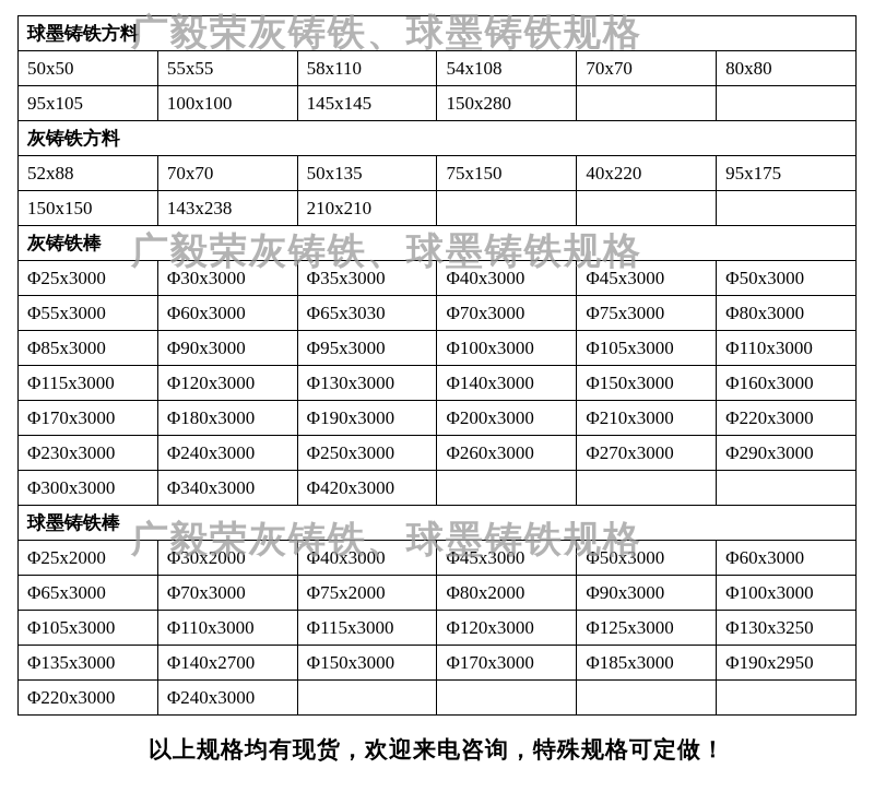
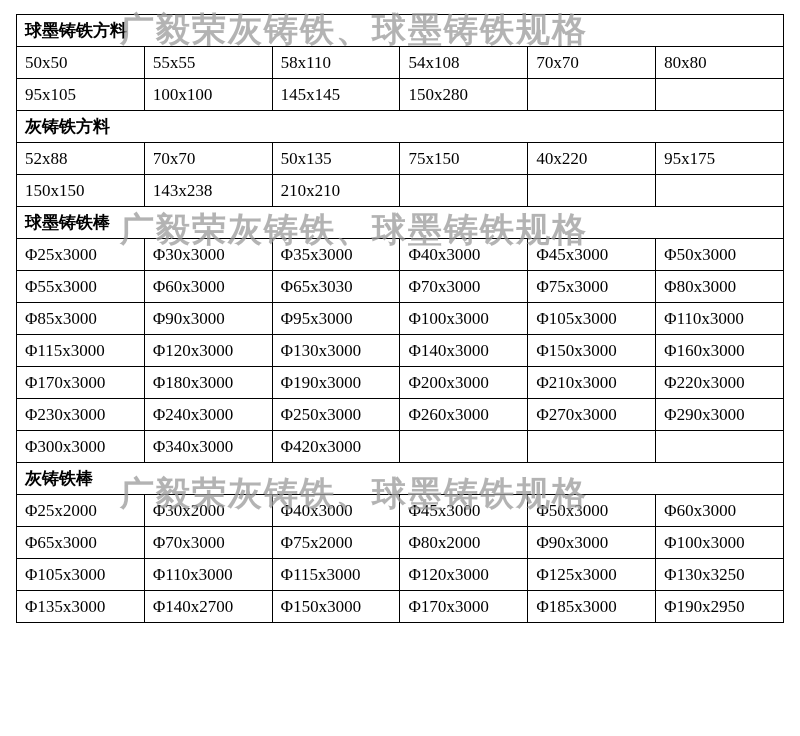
  广毅荣灰铸铁、球墨铸铁规格
  广毅荣灰铸铁、球墨铸铁规格
  广毅荣灰铸铁、球墨铸铁规格
  球墨铸铁方料
  50x50	55x55	58x110	54x108	70x70	80x80
  95x105	100x100	145x145	150x280
  灰铸铁方料
  52x88	70x70	50x135	75x150	40x220	95x175
  150x150	143x238	210x210
- 灰铸铁棒
+ 球墨铸铁棒
  Φ25x3000	Φ30x3000	Φ35x3000	Φ40x3000	Φ45x3000	Φ50x3000
  Φ55x3000	Φ60x3000	Φ65x3030	Φ70x3000	Φ75x3000	Φ80x3000
  Φ85x3000	Φ90x3000	Φ95x3000	Φ100x3000	Φ105x3000	Φ110x3000
  Φ115x3000	Φ120x3000	Φ130x3000	Φ140x3000	Φ150x3000	Φ160x3000
  Φ170x3000	Φ180x3000	Φ190x3000	Φ200x3000	Φ210x3000	Φ220x3000
  Φ230x3000	Φ240x3000	Φ250x3000	Φ260x3000	Φ270x3000	Φ290x3000
  Φ300x3000	Φ340x3000	Φ420x3000
- 球墨铸铁棒
+ 灰铸铁棒
  Φ25x2000	Φ30x2000	Φ40x3000	Φ45x3000	Φ50x3000	Φ60x3000
  Φ65x3000	Φ70x3000	Φ75x2000	Φ80x2000	Φ90x3000	Φ100x3000
  Φ105x3000	Φ110x3000	Φ115x3000	Φ120x3000	Φ125x3000	Φ130x3250
  Φ135x3000	Φ140x2700	Φ150x3000	Φ170x3000	Φ185x3000	Φ190x2950
- Φ220x3000	Φ240x3000
- 以上规格均有现货，欢迎来电咨询，特殊规格可定做！
